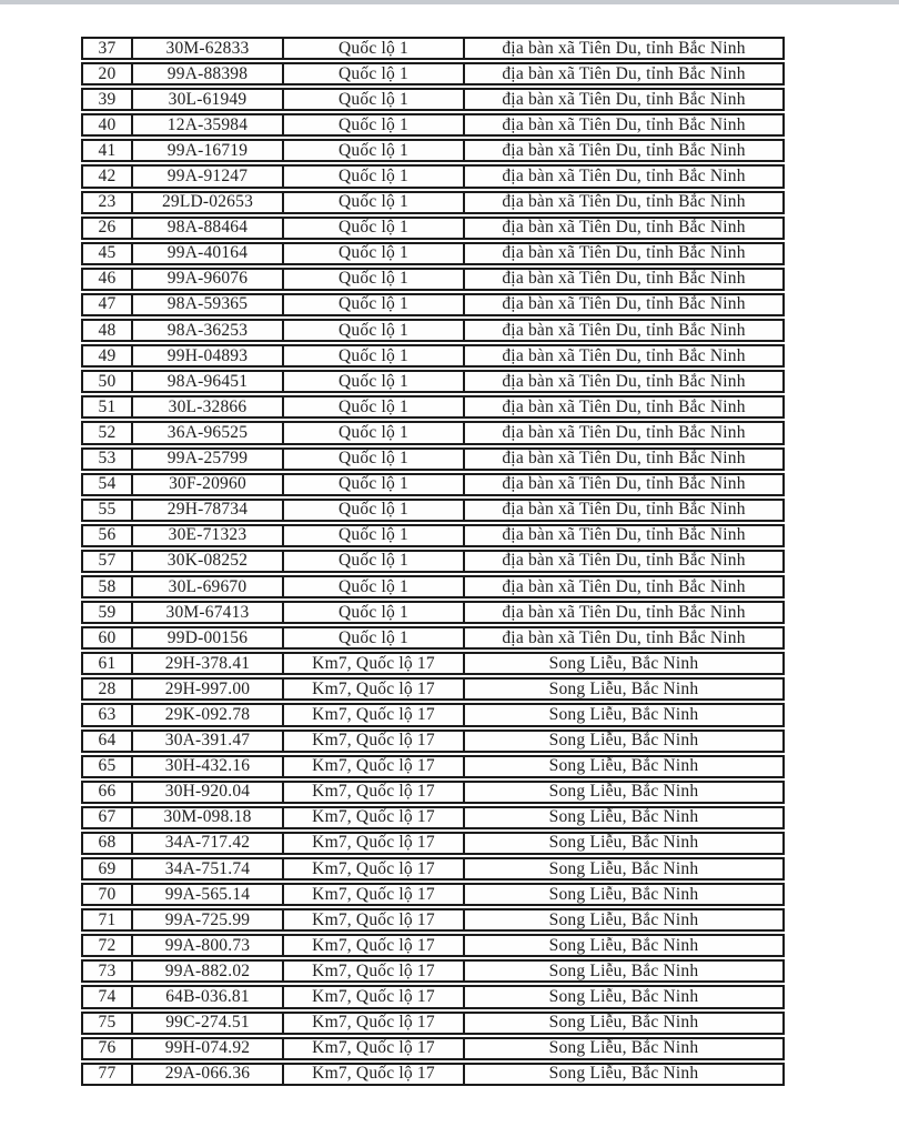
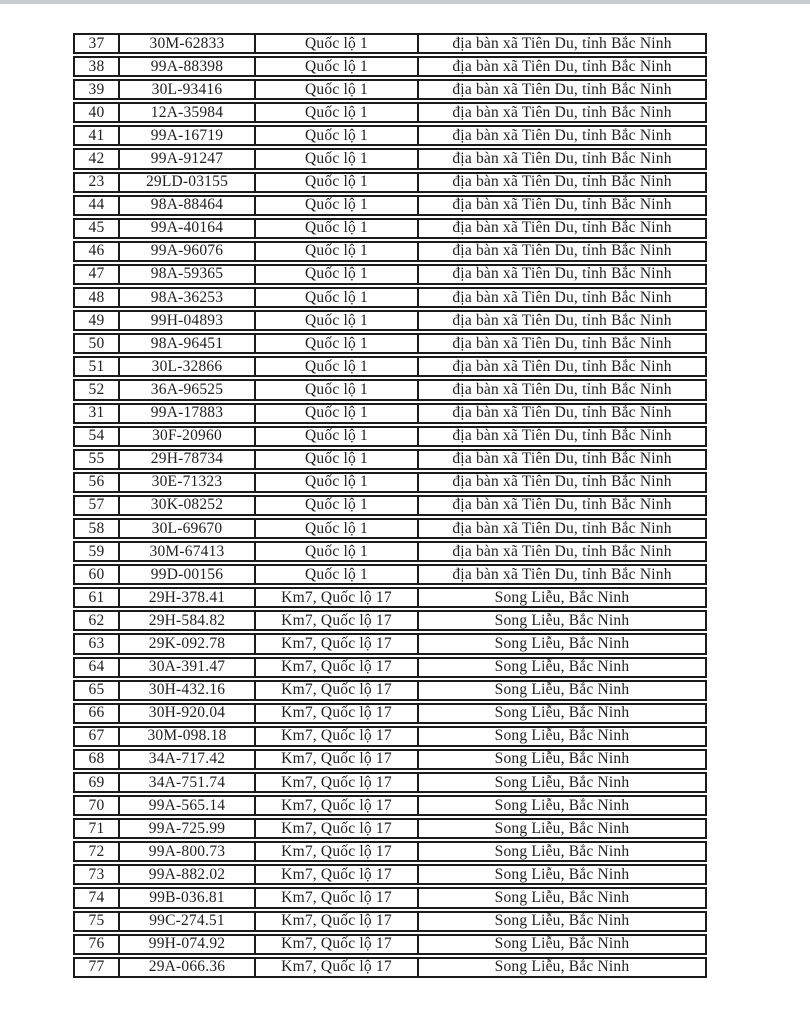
  37
  30M-62833
  Quốc lộ 1
  địa bàn xã Tiên Du, tỉnh Bắc Ninh
- 20
+ 38
  99A-88398
  Quốc lộ 1
  địa bàn xã Tiên Du, tỉnh Bắc Ninh
  39
- 30L-61949
+ 30L-93416
  Quốc lộ 1
  địa bàn xã Tiên Du, tỉnh Bắc Ninh
  40
  12A-35984
  Quốc lộ 1
  địa bàn xã Tiên Du, tỉnh Bắc Ninh
  41
  99A-16719
  Quốc lộ 1
  địa bàn xã Tiên Du, tỉnh Bắc Ninh
  42
  99A-91247
  Quốc lộ 1
  địa bàn xã Tiên Du, tỉnh Bắc Ninh
  23
- 29LD-02653
+ 29LD-03155
  Quốc lộ 1
  địa bàn xã Tiên Du, tỉnh Bắc Ninh
- 26
+ 44
  98A-88464
  Quốc lộ 1
  địa bàn xã Tiên Du, tỉnh Bắc Ninh
  45
  99A-40164
  Quốc lộ 1
  địa bàn xã Tiên Du, tỉnh Bắc Ninh
  46
  99A-96076
  Quốc lộ 1
  địa bàn xã Tiên Du, tỉnh Bắc Ninh
  47
  98A-59365
  Quốc lộ 1
  địa bàn xã Tiên Du, tỉnh Bắc Ninh
  48
  98A-36253
  Quốc lộ 1
  địa bàn xã Tiên Du, tỉnh Bắc Ninh
  49
  99H-04893
  Quốc lộ 1
  địa bàn xã Tiên Du, tỉnh Bắc Ninh
  50
  98A-96451
  Quốc lộ 1
  địa bàn xã Tiên Du, tỉnh Bắc Ninh
  51
  30L-32866
  Quốc lộ 1
  địa bàn xã Tiên Du, tỉnh Bắc Ninh
  52
  36A-96525
  Quốc lộ 1
  địa bàn xã Tiên Du, tỉnh Bắc Ninh
- 53
+ 31
- 99A-25799
+ 99A-17883
  Quốc lộ 1
  địa bàn xã Tiên Du, tỉnh Bắc Ninh
  54
  30F-20960
  Quốc lộ 1
  địa bàn xã Tiên Du, tỉnh Bắc Ninh
  55
  29H-78734
  Quốc lộ 1
  địa bàn xã Tiên Du, tỉnh Bắc Ninh
  56
  30E-71323
  Quốc lộ 1
  địa bàn xã Tiên Du, tỉnh Bắc Ninh
  57
  30K-08252
  Quốc lộ 1
  địa bàn xã Tiên Du, tỉnh Bắc Ninh
  58
  30L-69670
  Quốc lộ 1
  địa bàn xã Tiên Du, tỉnh Bắc Ninh
  59
  30M-67413
  Quốc lộ 1
  địa bàn xã Tiên Du, tỉnh Bắc Ninh
  60
  99D-00156
  Quốc lộ 1
  địa bàn xã Tiên Du, tỉnh Bắc Ninh
  61
  29H-378.41
  Km7, Quốc lộ 17
  Song Liễu, Bắc Ninh
- 28
+ 62
- 29H-997.00
+ 29H-584.82
  Km7, Quốc lộ 17
  Song Liễu, Bắc Ninh
  63
  29K-092.78
  Km7, Quốc lộ 17
  Song Liễu, Bắc Ninh
  64
  30A-391.47
  Km7, Quốc lộ 17
  Song Liễu, Bắc Ninh
  65
  30H-432.16
  Km7, Quốc lộ 17
  Song Liễu, Bắc Ninh
  66
  30H-920.04
  Km7, Quốc lộ 17
  Song Liễu, Bắc Ninh
  67
  30M-098.18
  Km7, Quốc lộ 17
  Song Liễu, Bắc Ninh
  68
  34A-717.42
  Km7, Quốc lộ 17
  Song Liễu, Bắc Ninh
  69
  34A-751.74
  Km7, Quốc lộ 17
  Song Liễu, Bắc Ninh
  70
  99A-565.14
  Km7, Quốc lộ 17
  Song Liễu, Bắc Ninh
  71
  99A-725.99
  Km7, Quốc lộ 17
  Song Liễu, Bắc Ninh
  72
  99A-800.73
  Km7, Quốc lộ 17
  Song Liễu, Bắc Ninh
  73
  99A-882.02
  Km7, Quốc lộ 17
  Song Liễu, Bắc Ninh
  74
- 64B-036.81
+ 99B-036.81
  Km7, Quốc lộ 17
  Song Liễu, Bắc Ninh
  75
  99C-274.51
  Km7, Quốc lộ 17
  Song Liễu, Bắc Ninh
  76
  99H-074.92
  Km7, Quốc lộ 17
  Song Liễu, Bắc Ninh
  77
  29A-066.36
  Km7, Quốc lộ 17
  Song Liễu, Bắc Ninh
